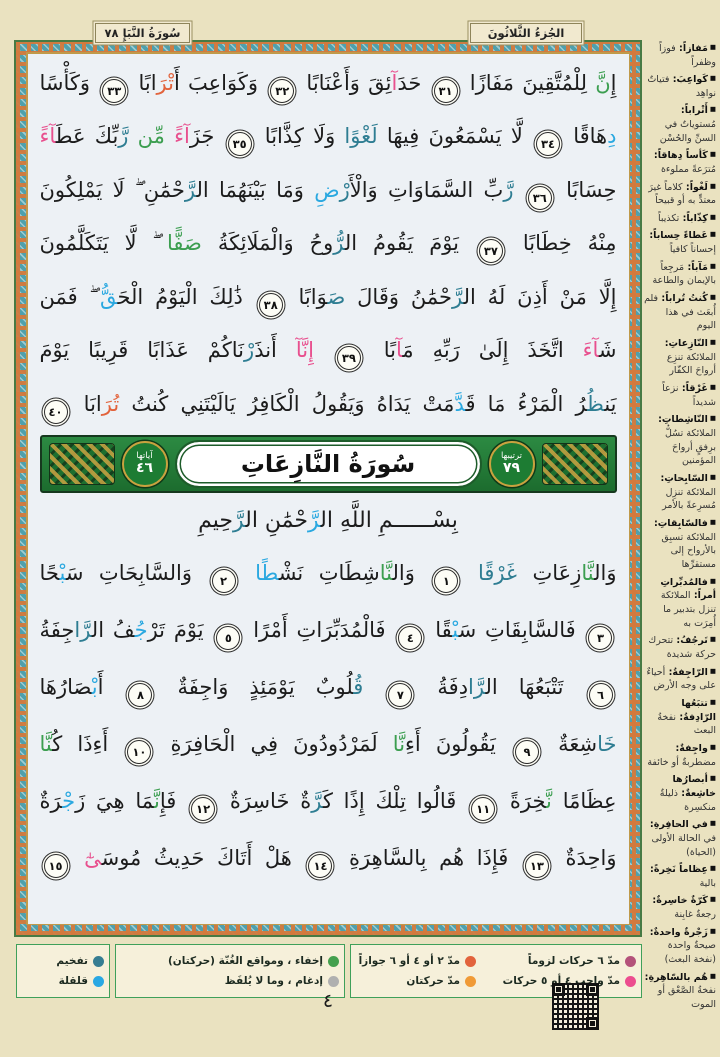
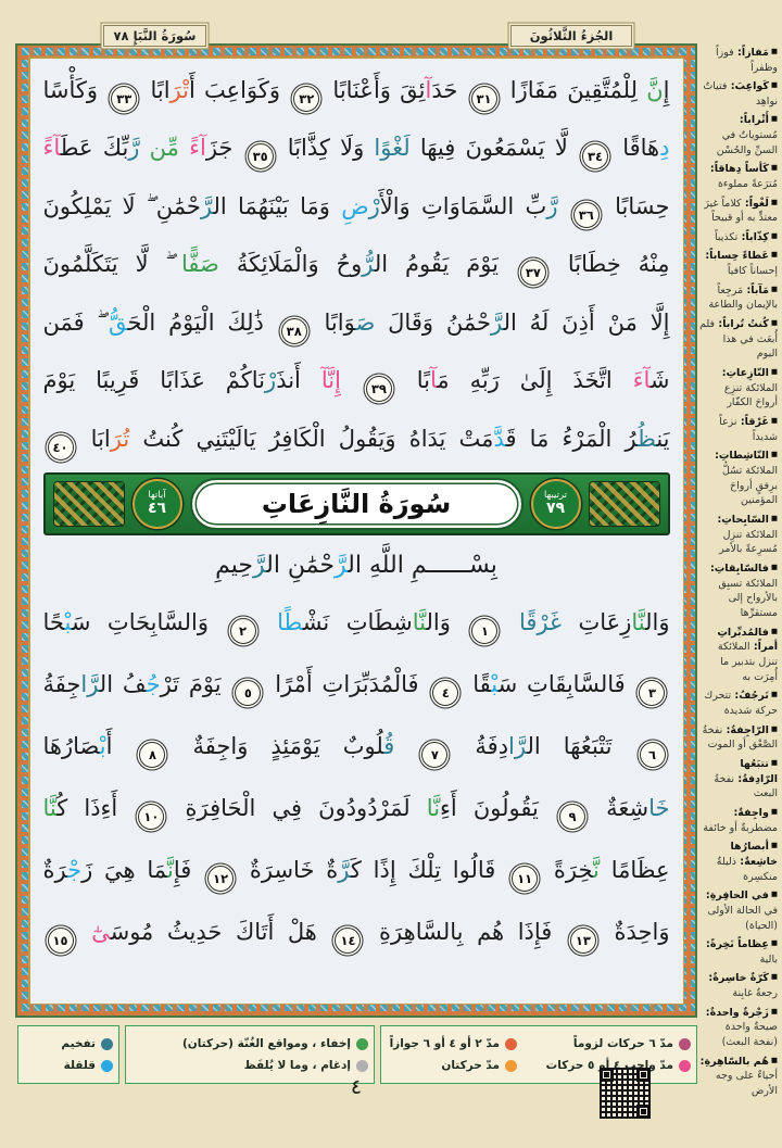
  سُورَةُ النَّبَإِ ٧٨
  الجُزءُ الثَّلاثُونَ
  إِنَّ لِلْمُتَّقِينَ مَفَازًا ٣١ حَدَآئِقَ وَأَعْنَابًا ٣٢ وَكَوَاعِبَ أَتْرَابًا ٣٣ وَكَأْسًا
  دِهَاقًا ٣٤ لَّا يَسْمَعُونَ فِيهَا لَغْوًا وَلَا كِذَّابًا ٣٥ جَزَآءً مِّن رَّبِّكَ عَطَ‍‍آءً
  حِسَابًا ٣٦ رَّبِّ السَّمَاوَاتِ وَالْأَرْضِ وَمَا بَيْنَهُمَا ال‍‍رَّحْمَٰنِ ۖ لَا يَمْلِكُونَ
  مِنْهُ خِطَابًا ٣٧ يَوْمَ يَقُومُ ال‍‍رُّوحُ وَالْمَلَائِكَةُ صَفًّا ۖ لَّا يَتَكَلَّمُونَ
  إِلَّا مَنْ أَذِنَ لَهُ ال‍‍رَّحْمَٰنُ وَقَالَ صَ‍‍وَابًا ٣٨ ذَٰلِكَ الْيَوْمُ الْحَ‍‍قُّ ۖ فَمَن
  شَ‍‍آءَ اتَّخَذَ إِلَىٰ رَبِّهِ مَ‍‍آبًا ٣٩ إِنَّآ أَنذَرْنَاكُمْ عَذَابًا قَرِيبًا يَوْمَ
  يَن‍‍ظُ‍‍رُ الْمَرْءُ مَا قَ‍‍دَّمَتْ يَدَاهُ وَيَقُولُ الْكَافِرُ يَالَيْتَنِي كُنتُ تُرَابَا ٤٠
  ترتيبها
  ٧٩
  سُورَةُ النَّازِعَاتِ
  آياتها
  ٤٦
  بِسْــــــمِ اللَّهِ ال‍
  ‍رَّ
  حْمَٰنِ ال‍
  ‍رَّ
  حِيمِ
  وَال‍‍نَّازِعَاتِ غَرْقًا ١ وَال‍‍نَّاشِطَاتِ نَشْ‍طًا ٢ وَالسَّابِحَاتِ سَ‍‍بْ‍‍حًا
  ٣ فَالسَّابِقَاتِ سَ‍‍بْ‍‍قًا ٤ فَالْمُدَبِّرَاتِ أَمْرًا ٥ يَوْمَ تَرْجُ‍‍فُ ال‍‍رَّاجِفَةُ
  ٦ تَتْبَعُهَا ال‍‍رَّادِفَةُ ٧ قُ‍‍لُوبٌ يَوْمَئِذٍ وَاجِفَةٌ ٨ أَبْ‍‍صَارُهَا
  خَاشِعَةٌ ٩ يَقُولُونَ أَءِنَّا لَمَرْدُودُونَ فِي الْحَافِرَةِ ١٠ أَءِذَا كُ‍‍نَّا
  عِظَامًا نَّ‍‍خِرَةً ١١ قَالُوا تِلْكَ إِذًا كَ‍‍رَّةٌ خَاسِرَةٌ ١٢ فَإِنَّ‍‍مَا هِيَ زَجْ‍‍رَةٌ
  وَاحِدَةٌ ١٣ فَإِذَا هُم بِالسَّاهِرَةِ ١٤ هَلْ أَتَاكَ حَدِيثُ مُوسَ‍‍ىٰٓ ١٥
  ■مَفازاً: فوزاً وظفراً
  ■كَواعِبَ: فتياتٌ نواهِد
  ■أَتْراباً: مُستوياتٌ في السنِّ والحُسْن
  ■كَأساً دِهاقاً: مُترَعةً مملوءة
  ■لَغْواً: كلاماً غيرَ معتدٍّ به أو قبيحاً
  ■كِذّاباً: تكذيباً
  ■عَطاءً حِساباً: إحساناً كافياً
  ■مَآباً: مَرجِعاً بالإيمان والطاعة
  ■كُنتُ تُراباً: فلم أُبعَث في هذا اليوم
  ■النّازِعاتِ: الملائكة تنزِع أرواحَ الكفّار
  ■غَرْقاً: نزعاً شديداً
  ■النّاشِطاتِ: الملائكة تسُلُّ برِفقٍ أرواحَ المؤمنين
  ■السّابِحاتِ: الملائكة تنزِل مُسرِعةً بالأمر
  ■فالسّابِقاتِ: الملائكة تسبِق بالأرواح إلى مستقرِّها
  ■فالمُدبِّراتِ أمراً: الملائكة تنزل بتدبير ما أُمِرَت به
  ■تَرجُفُ: تتحرك حركة شديدة
- ■الرّاجِفةُ: أحياءٌ على وجه الأرض
+ ■الرّاجِفةُ: نفخةُ الصَّعْق أو الموت
  ■تتبَعُها الرّادِفةُ: نفخةُ البعث
  ■واجِفةٌ: مضطربةٌ أو خائفة
  ■أبصارُها خاشِعةٌ: ذليلةٌ منكسِرة
  ■في الحافِرةِ: في الحالة الأولى (الحياة)
  ■عِظاماً نَخِرةً: بالية
  ■كَرّةٌ خاسِرةٌ: رجعةٌ غابِنة
  ■زَجْرةٌ واحدةٌ: صيحةٌ واحدة (نفخة البعث)
- ■هُم بالسّاهِرةِ: نفخةُ الصَّعْق أو الموت
+ ■هُم بالسّاهِرةِ: أحياءٌ على وجه الأرض
  مدّ ٦ حركات لزوماً
  مدّ ٢ أو ٤ أو ٦ جوازاً
  مدّ واجب ٤ أو ٥ حركات
  مدّ حركتان
  إخفاء ، ومواقع الغُنّة (حركتان)
  إدغام ، وما لا يُلفَظ
  تفخيم
  قلقلة
  ٤
